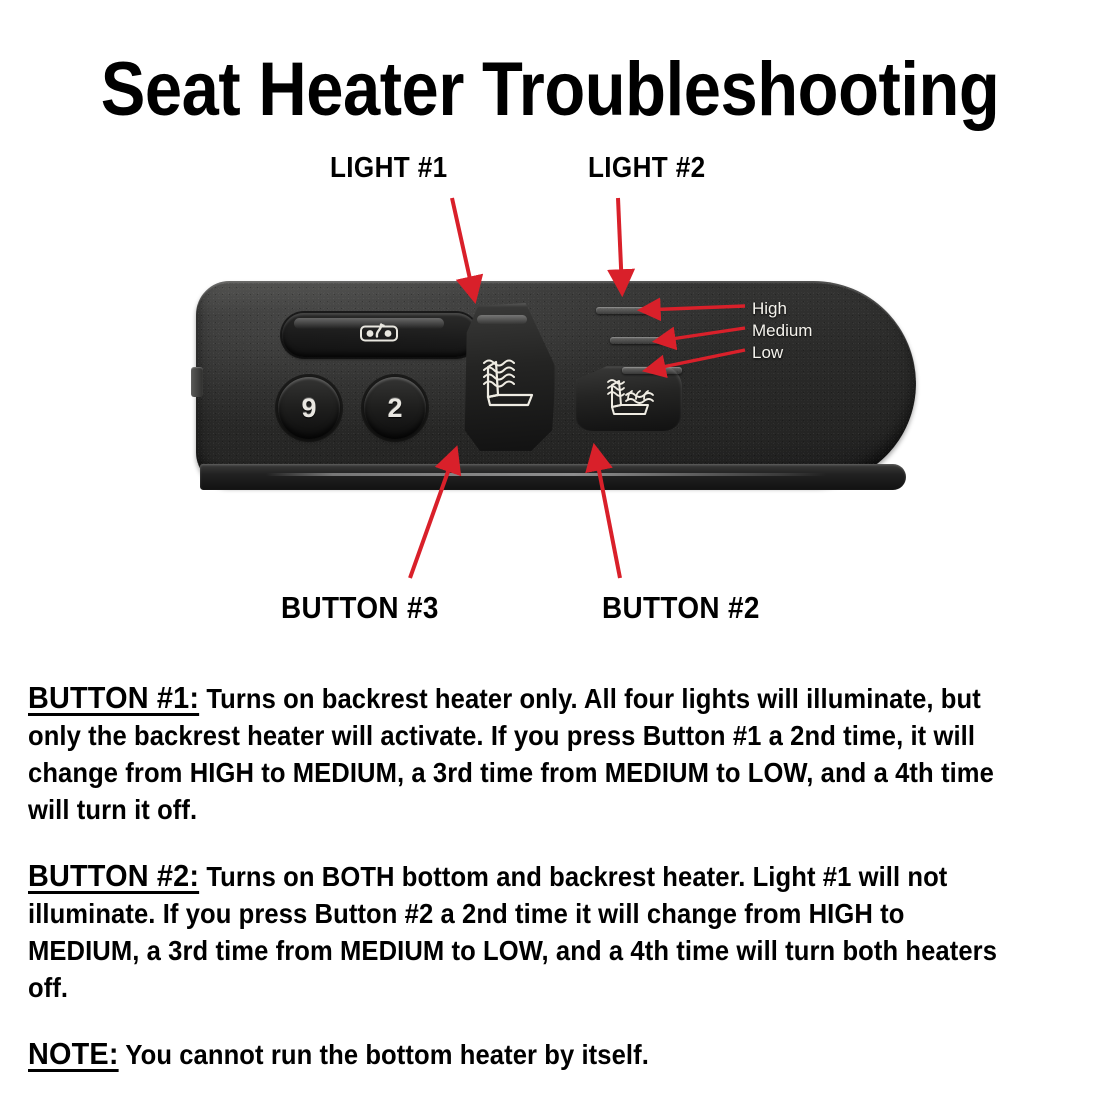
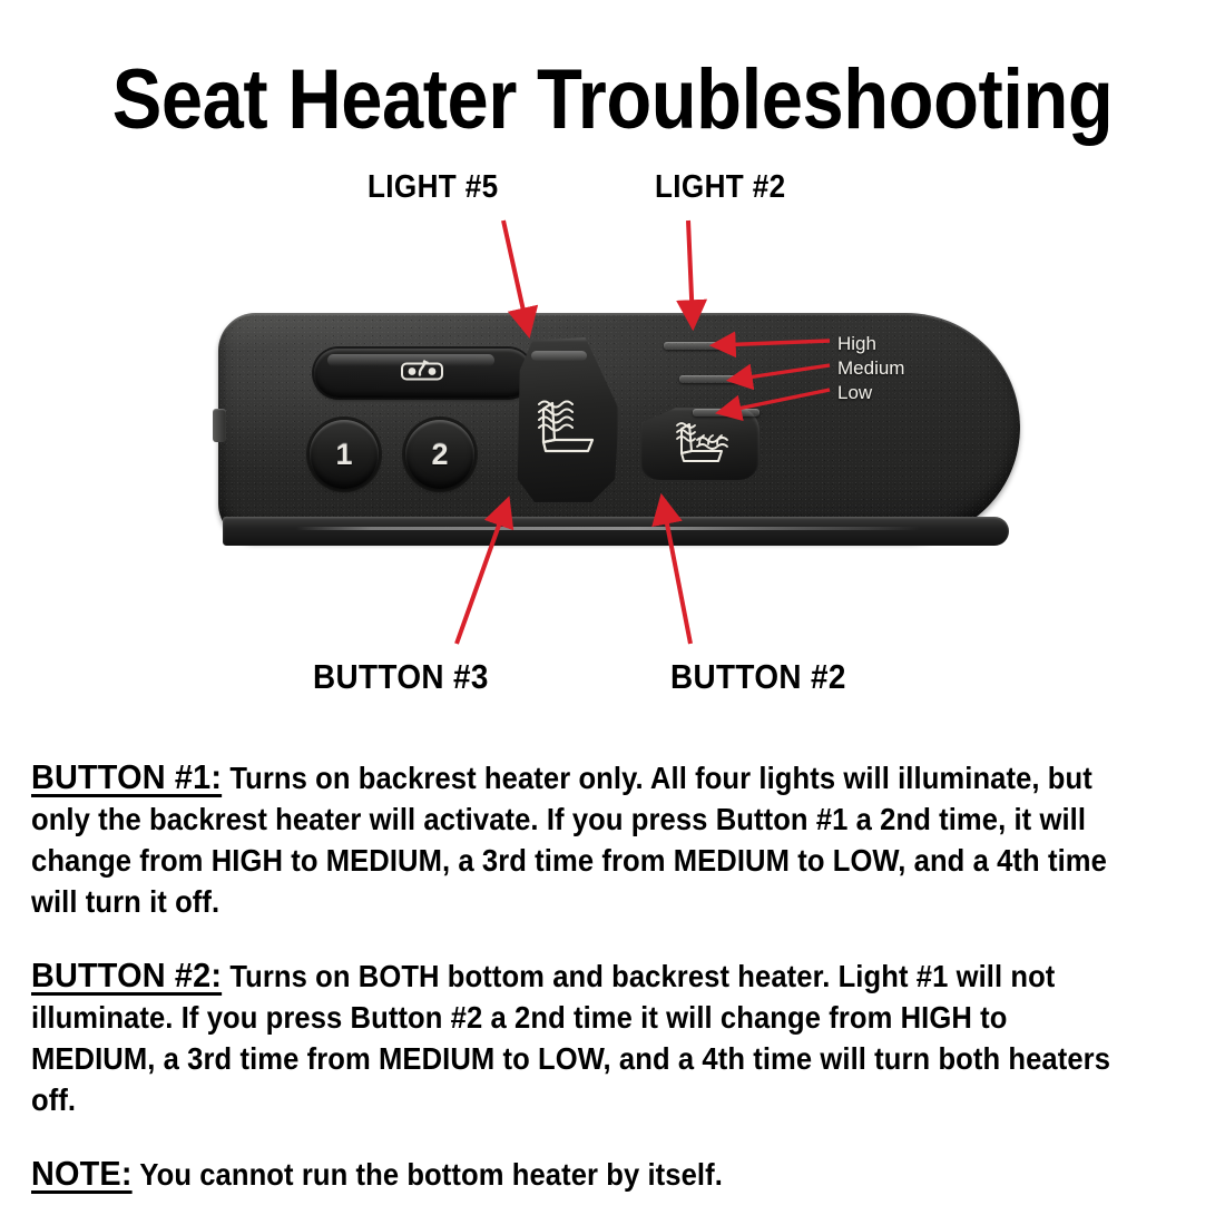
  Seat Heater Troubleshooting
- LIGHT #1
+ LIGHT #5
  LIGHT #2
  BUTTON #3
  BUTTON #2
- 9
+ 1
  2
  High
  Medium
  Low
  BUTTON #1: Turns on backrest heater only. All four lights will illuminate, but only the backrest heater will activate. If you press Button #1 a 2nd time, it will change from HIGH to MEDIUM, a 3rd time from MEDIUM to LOW, and a 4th time will turn it off.
  BUTTON #2: Turns on BOTH bottom and backrest heater. Light #1 will not illuminate. If you press Button #2 a 2nd time it will change from HIGH to MEDIUM, a 3rd time from MEDIUM to LOW, and a 4th time will turn both heaters off.
  NOTE: You cannot run the bottom heater by itself.
